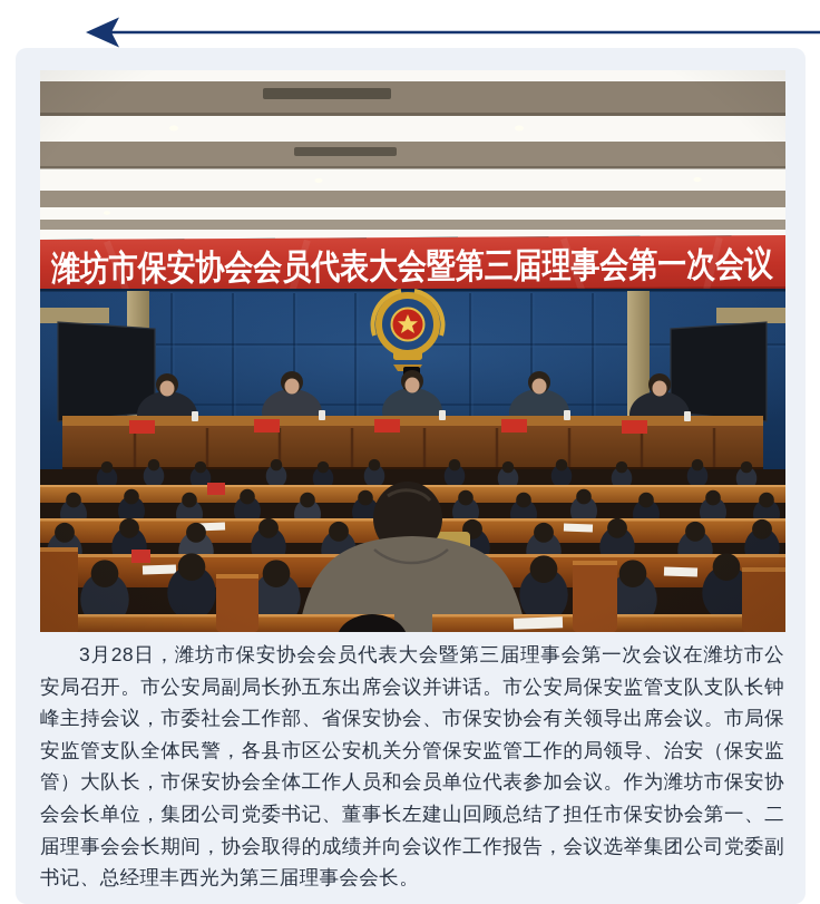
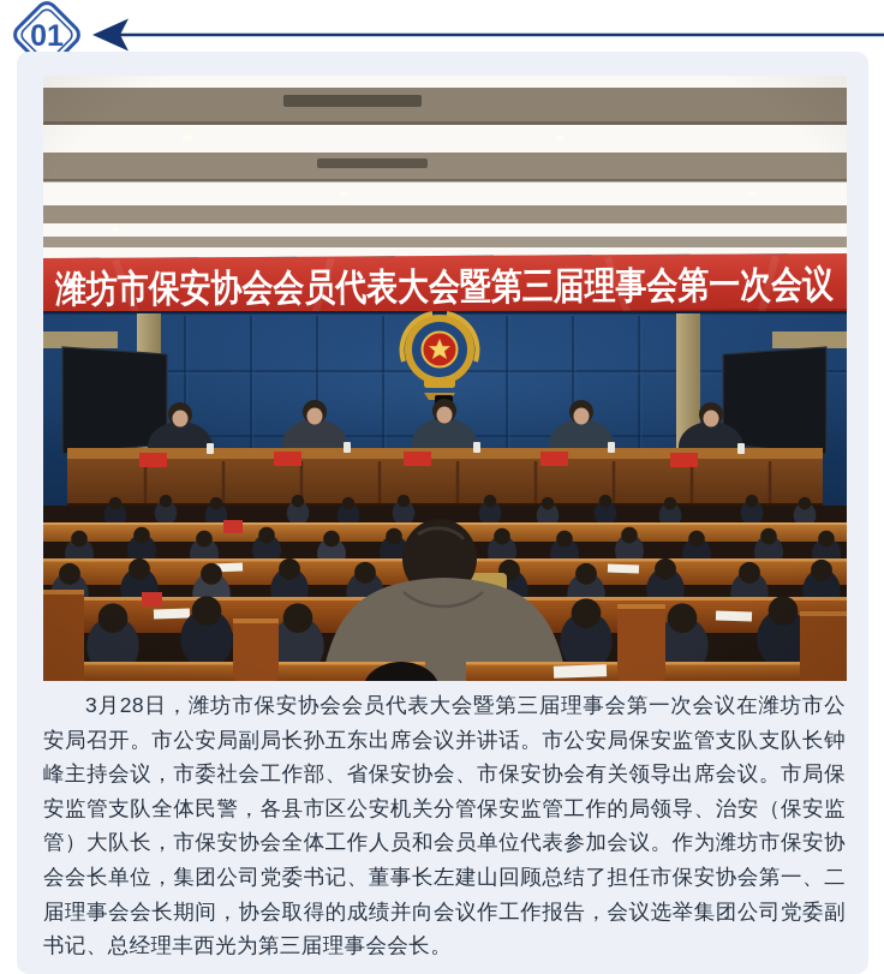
+ 01
  3月28日，潍坊市保安协会会员代表大会暨第三届理事会第一次会议在潍坊市公安局召开。市公安局副局长孙五东出席会议并讲话。市公安局保安监管支队支队长钟峰主持会议，市委社会工作部、省保安协会、市保安协会有关领导出席会议。市局保安监管支队全体民警，各县市区公安机关分管保安监管工作的局领导、治安（保安监管）大队长，市保安协会全体工作人员和会员单位代表参加会议。作为潍坊市保安协会会长单位，集团公司党委书记、董事长左建山回顾总结了担任市保安协会第一、二届理事会会长期间，协会取得的成绩并向会议作工作报告，会议选举集团公司党委副书记、总经理丰西光为第三届理事会会长。
